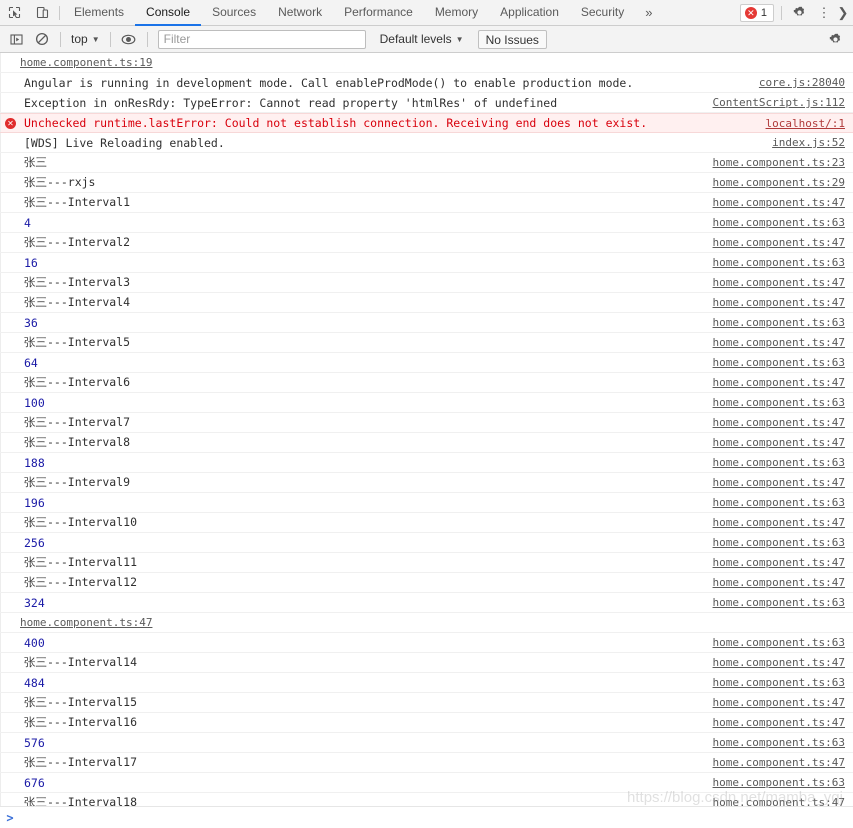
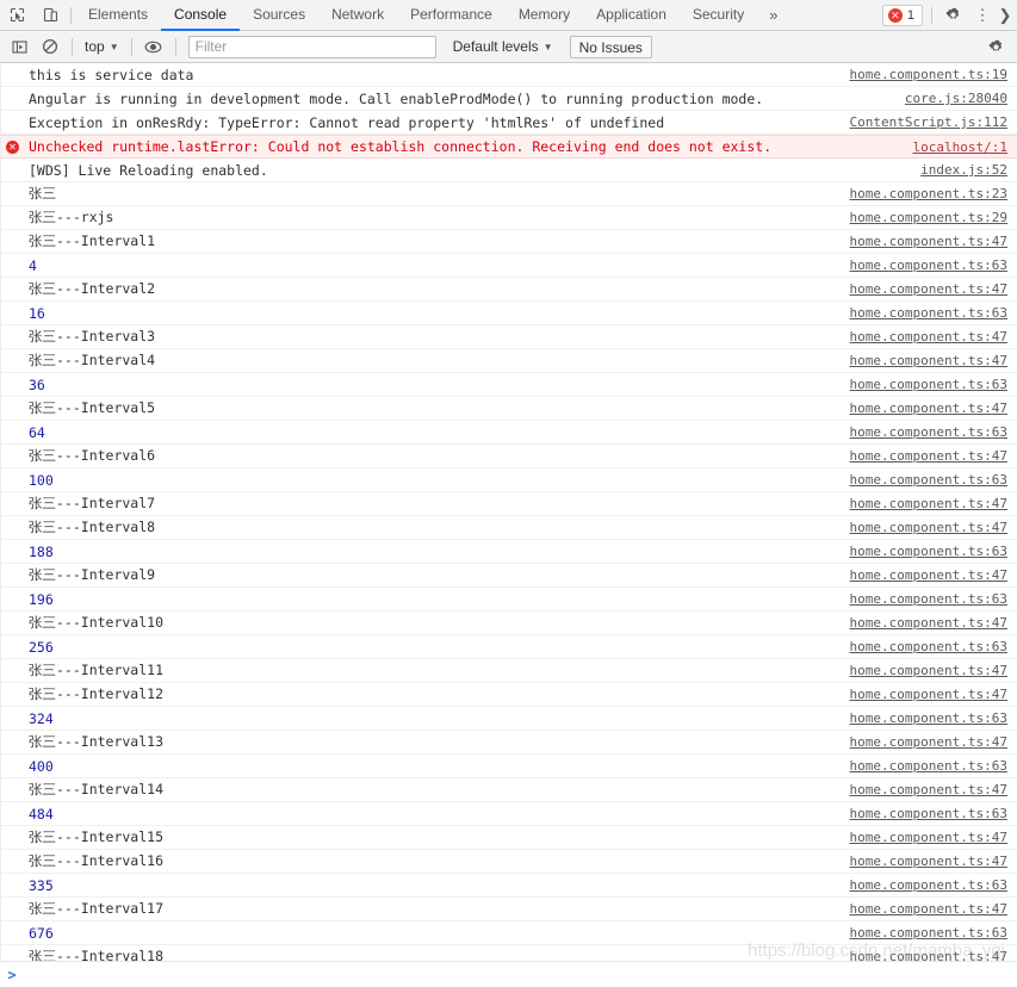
  Elements
  Console
  Sources
  Network
  Performance
  Memory
  Application
  Security
  »
  ✕
  1
  ⋮
  ❯
  top
  ▼
  Filter
  Default levels
  ▼
  No Issues
+ this is service data
  home.component.ts:19
- Angular is running in development mode. Call enableProdMode() to enable production mode.
+ Angular is running in development mode. Call enableProdMode() to running production mode.
  core.js:28040
  Exception in onResRdy: TypeError: Cannot read property 'htmlRes' of undefined
  ContentScript.js:112
  ✕
  Unchecked runtime.lastError: Could not establish connection. Receiving end does not exist.
  localhost/:1
  [WDS] Live Reloading enabled.
  index.js:52
  张三
  home.component.ts:23
  张三---rxjs
  home.component.ts:29
  张三---Interval1
  home.component.ts:47
  4
  home.component.ts:63
  张三---Interval2
  home.component.ts:47
  16
  home.component.ts:63
  张三---Interval3
  home.component.ts:47
  张三---Interval4
  home.component.ts:47
  36
  home.component.ts:63
  张三---Interval5
  home.component.ts:47
  64
  home.component.ts:63
  张三---Interval6
  home.component.ts:47
  100
  home.component.ts:63
  张三---Interval7
  home.component.ts:47
  张三---Interval8
  home.component.ts:47
  188
  home.component.ts:63
  张三---Interval9
  home.component.ts:47
  196
  home.component.ts:63
  张三---Interval10
  home.component.ts:47
  256
  home.component.ts:63
  张三---Interval11
  home.component.ts:47
  张三---Interval12
  home.component.ts:47
  324
  home.component.ts:63
+ 张三---Interval13
  home.component.ts:47
  400
  home.component.ts:63
  张三---Interval14
  home.component.ts:47
  484
  home.component.ts:63
  张三---Interval15
  home.component.ts:47
  张三---Interval16
  home.component.ts:47
- 576
+ 335
  home.component.ts:63
  张三---Interval17
  home.component.ts:47
  676
  home.component.ts:63
  张三---Interval18
  home.component.ts:47
  >
  https://blog.csdn.net/mamba_yqj
